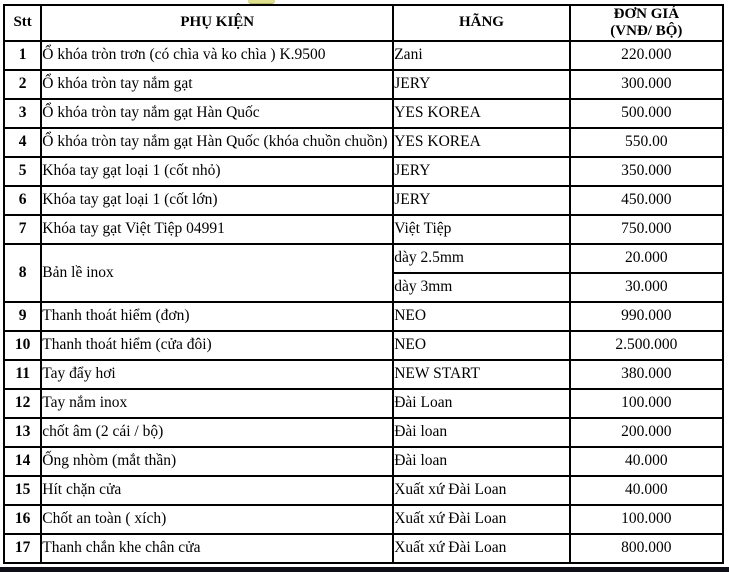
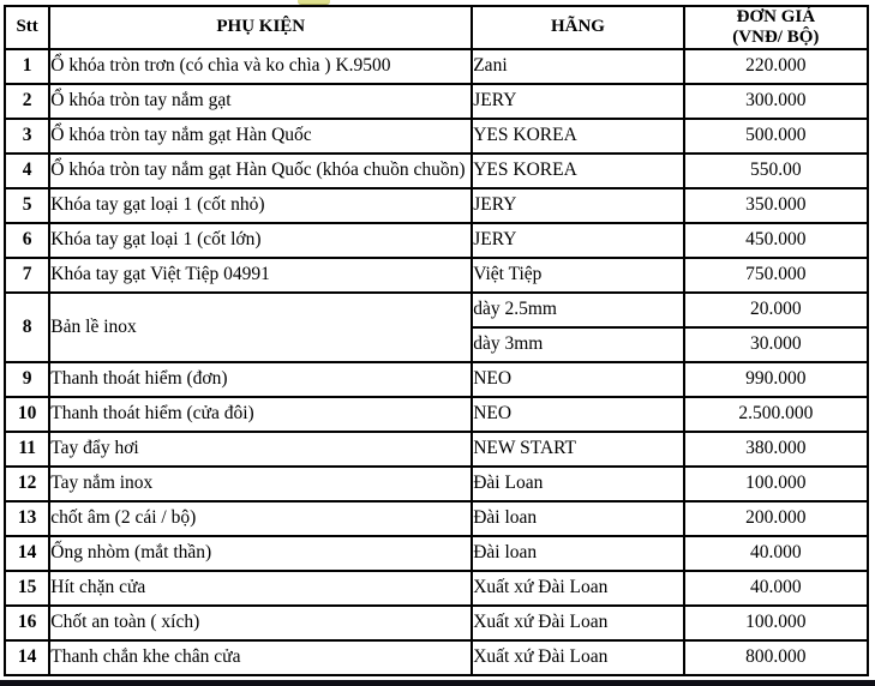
  Stt	PHỤ KIỆN	HÃNG	ĐƠN GIÁ (VNĐ/ BỘ)
  1	Ổ khóa tròn trơn (có chìa và ko chìa ) K.9500	Zani	220.000
  2	Ổ khóa tròn tay nắm gạt	JERY	300.000
  3	Ổ khóa tròn tay nắm gạt Hàn Quốc	YES KOREA	500.000
  4	Ổ khóa tròn tay nắm gạt Hàn Quốc (khóa chuồn chuồn)	YES KOREA	550.00
  5	Khóa tay gạt loại 1 (cốt nhỏ)	JERY	350.000
  6	Khóa tay gạt loại 1 (cốt lớn)	JERY	450.000
  7	Khóa tay gạt Việt Tiệp 04991	Việt Tiệp	750.000
  8	Bản lề inox	dày 2.5mm	20.000
  dày 3mm	30.000
  9	Thanh thoát hiểm (đơn)	NEO	990.000
  10	Thanh thoát hiểm (cửa đôi)	NEO	2.500.000
  11	Tay đẩy hơi	NEW START	380.000
  12	Tay nắm inox	Đài Loan	100.000
  13	chốt âm (2 cái / bộ)	Đài loan	200.000
  14	Ống nhòm (mắt thần)	Đài loan	40.000
  15	Hít chặn cửa	Xuất xứ Đài Loan	40.000
  16	Chốt an toàn ( xích)	Xuất xứ Đài Loan	100.000
- 17	Thanh chắn khe chân cửa	Xuất xứ Đài Loan	800.000
+ 14	Thanh chắn khe chân cửa	Xuất xứ Đài Loan	800.000
